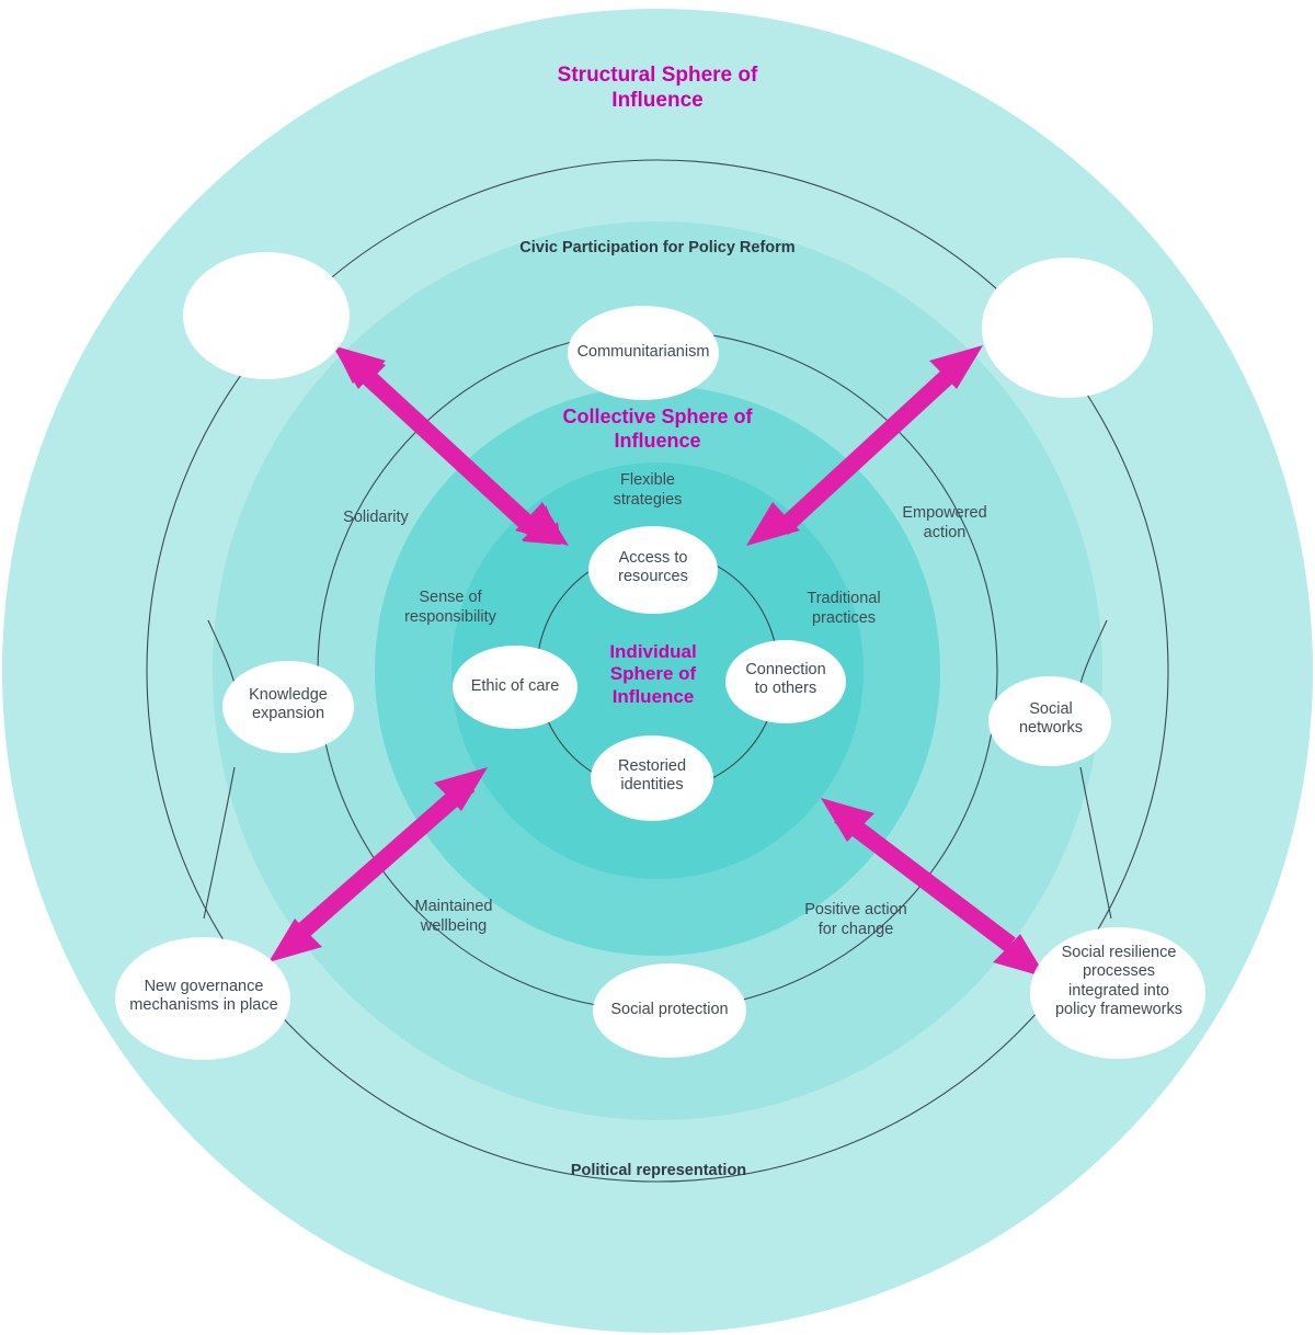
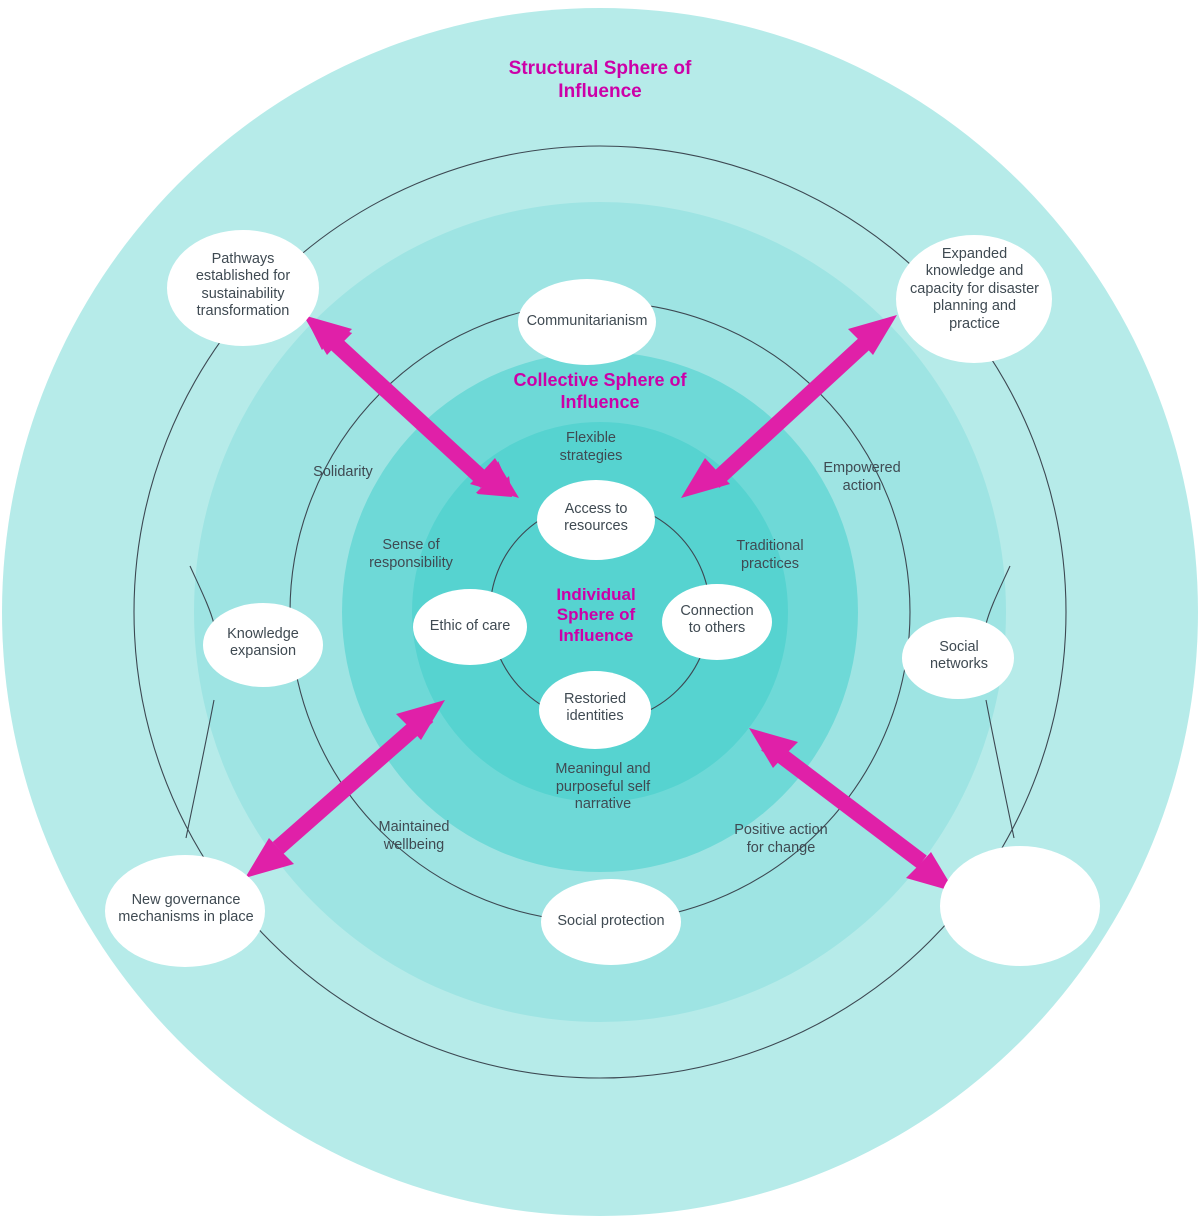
  Structural Sphere of
  Influence
  Collective Sphere of
  Influence
  Individual
  Sphere of
  Influence
- Civic Participation for Policy Reform
- Political representation
  Flexible
  strategies
  Traditional
  practices
+ Meaningul and
+ purposeful self
+ narrative
  Sense of
  responsibility
  Solidarity
  Empowered
  action
  Positive action
  for change
  Maintained
  wellbeing
  Access to
  resources
  Connection
  to others
  Restoried
  identities
  Ethic of care
  Communitarianism
  Social protection
+ Pathways
+ established for
+ sustainability
+ transformation
+ Expanded
+ knowledge and
+ capacity for disaster
+ planning and
+ practice
  Knowledge
  expansion
  Social
  networks
  New governance
  mechanisms in place
- Social resilience
- processes
- integrated into
- policy frameworks
